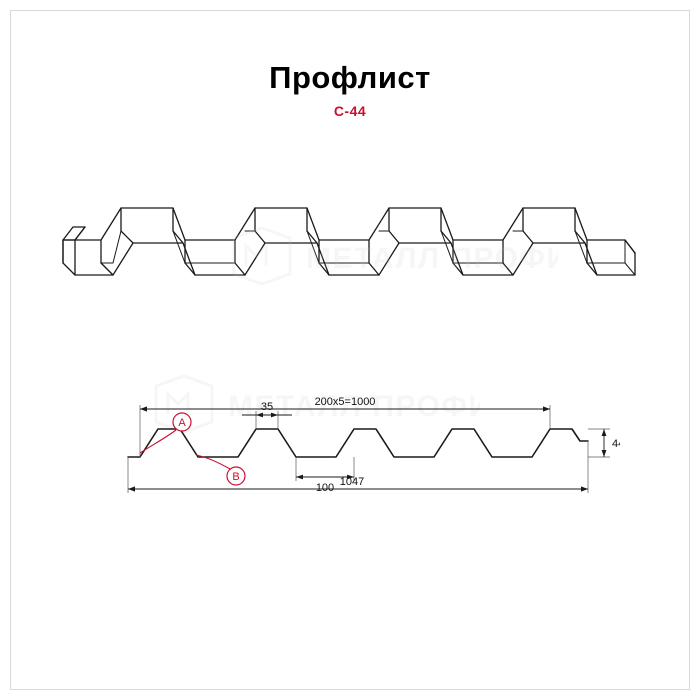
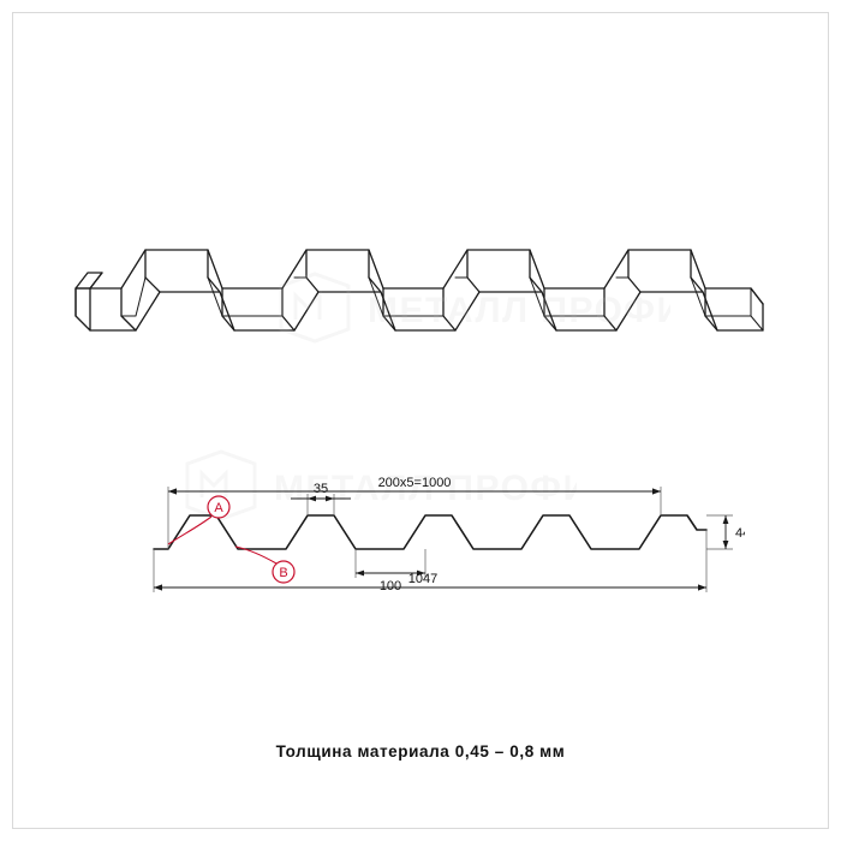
- Профлист
- С-44
  МЕТАЛЛ ПРОФ
  МЕТАЛЛ ПРОФ
  200х5=1000
  35
  100
  1047
  A
  B
+ Толщина материала 0,45 – 0,8 мм
